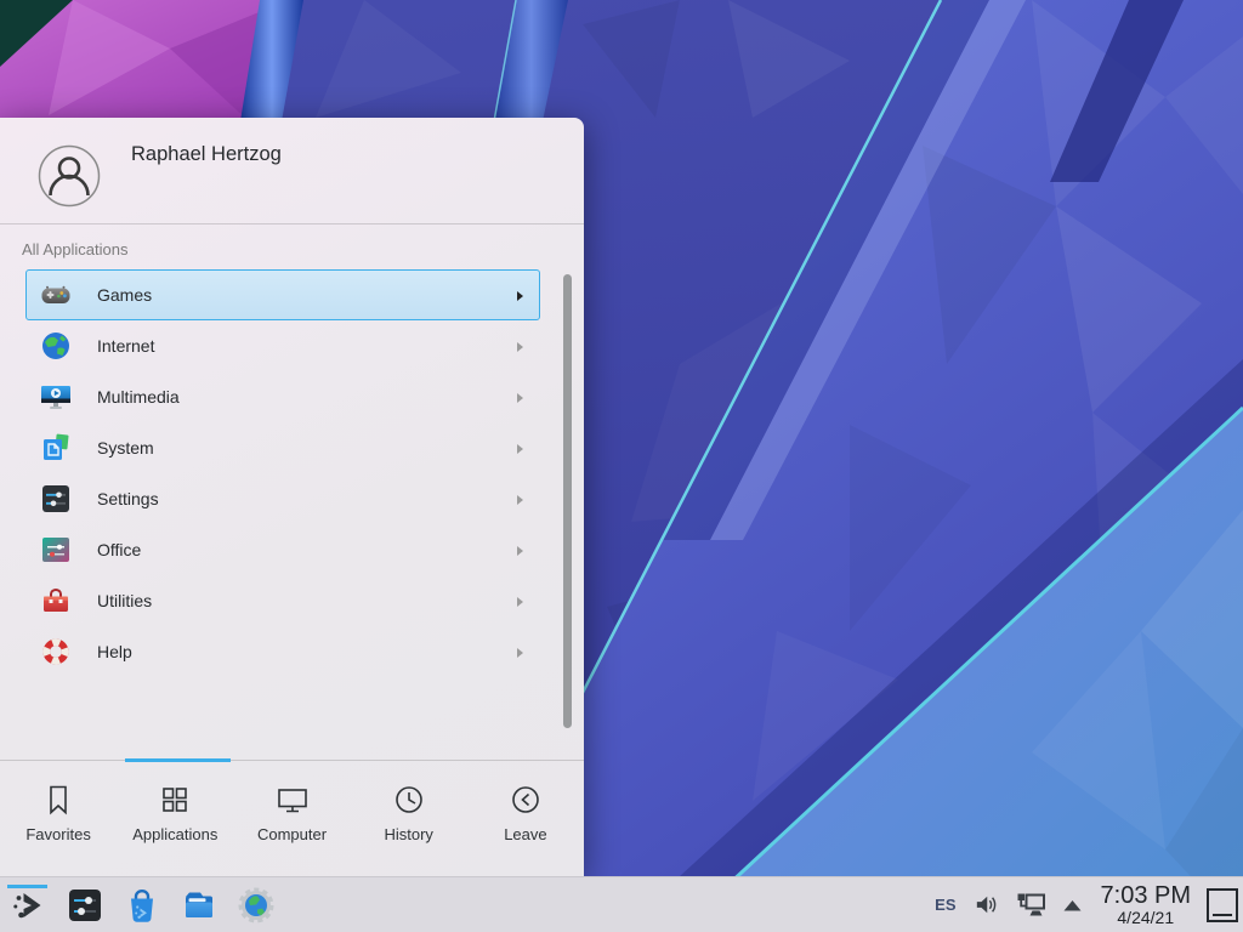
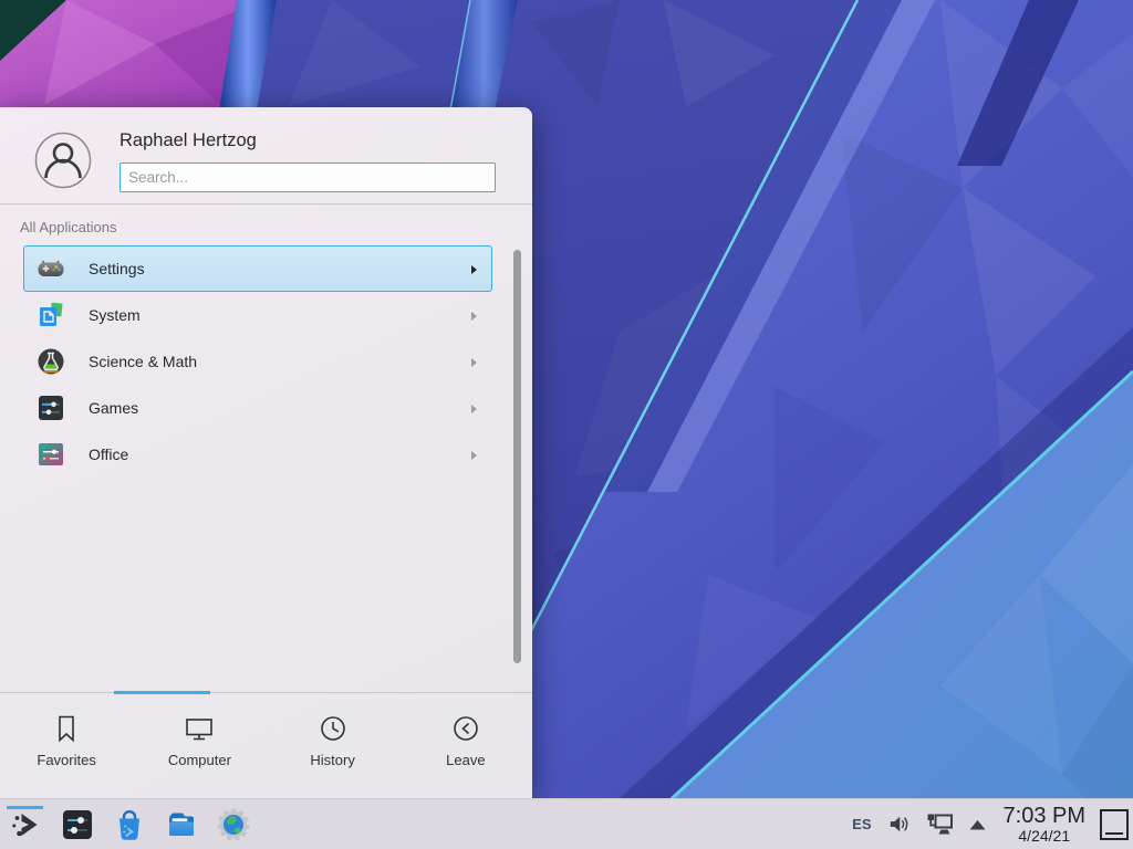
  Raphael Hertzog
+ Search...
  All Applications
- Games
+ Settings
- Internet
- Multimedia
  System
+ Science & Math
- Settings
+ Games
  Office
- Utilities
- Help
  Favorites
- Applications
  Computer
  History
  Leave
  ES
  7:03 PM
  4/24/21
